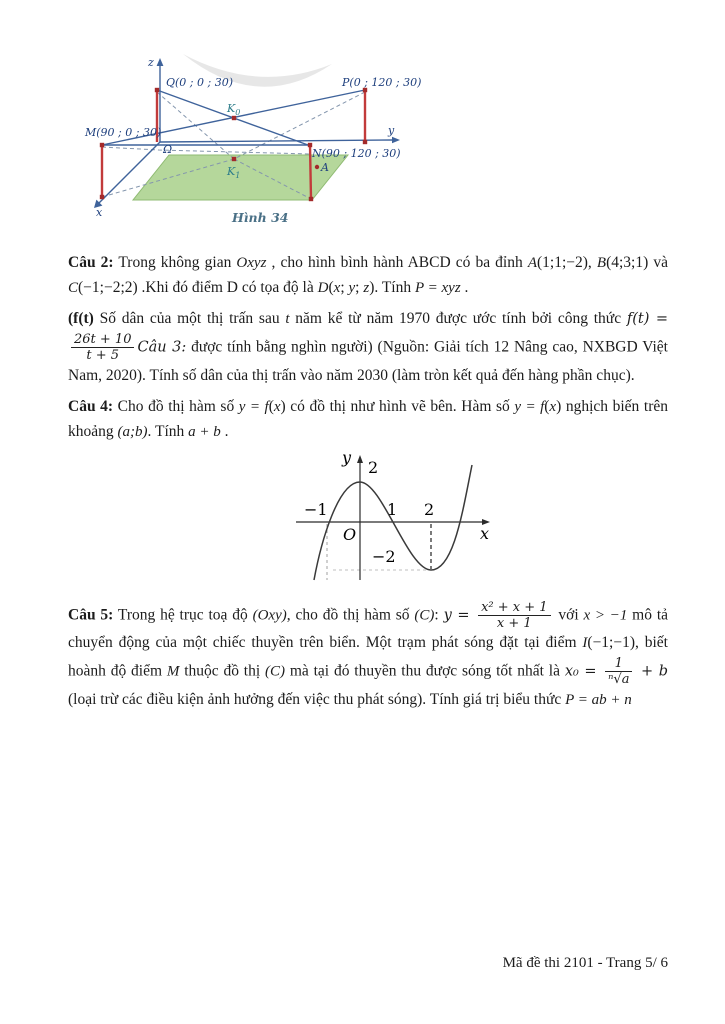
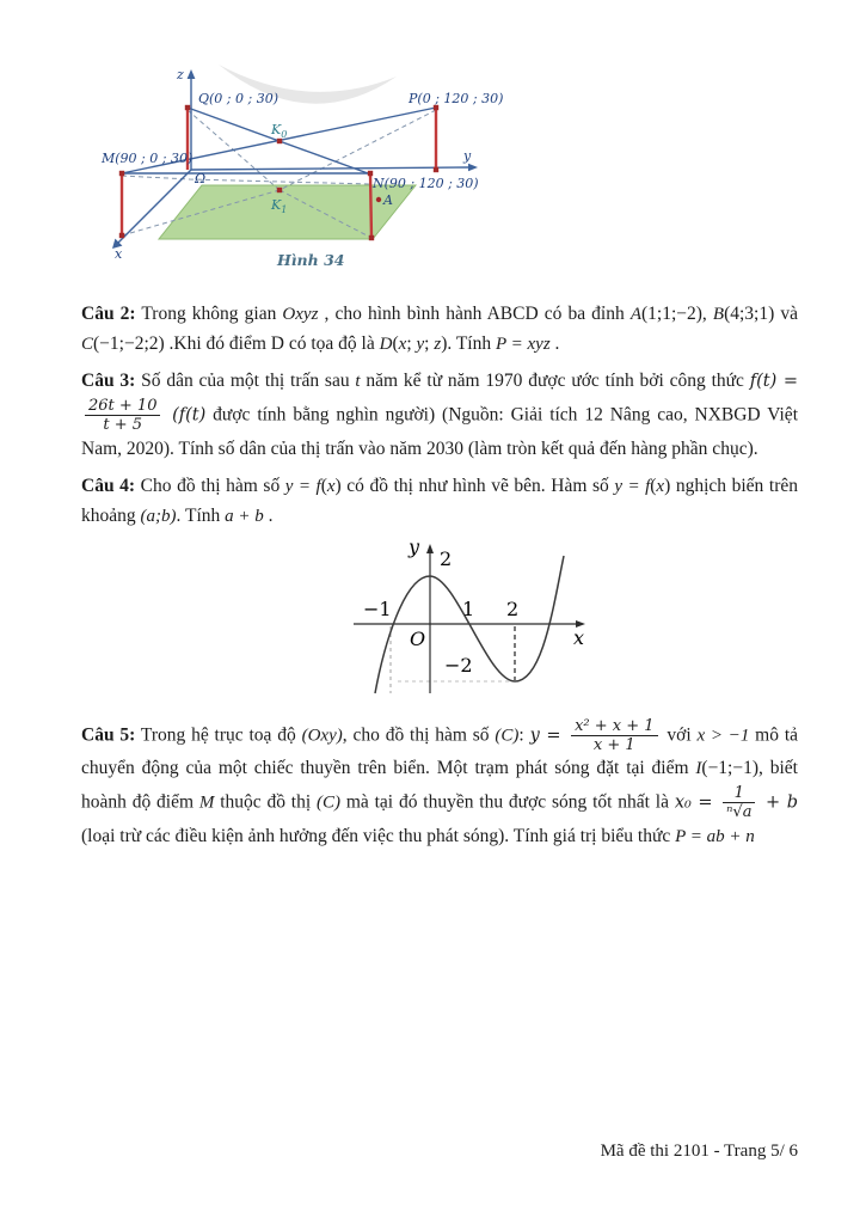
  z
  y
  x
  Q(0 ; 0 ; 30)
  P(0 ; 120 ; 30)
  M(90 ; 0 ; 30)
  N(90 ; 120 ; 30)
  Ω
  A
  K0
  K1
  Hình 34
  Câu 2: Trong không gian Oxyz , cho hình bình hành ABCD có ba đỉnh A(1;1;−2), B(4;3;1) và C(−1;−2;2) .Khi đó điểm D có tọa độ là D(x; y; z). Tính P = xyz .
- (f(t) Số dân của một thị trấn sau t năm kể từ năm 1970 được ước tính bởi công thức f(t) =
+ Câu 3: Số dân của một thị trấn sau t năm kể từ năm 1970 được ước tính bởi công thức f(t) =
  26t + 10
  t + 5
- Câu 3: được tính bằng nghìn người) (Nguồn: Giải tích 12 Nâng cao, NXBGD Việt Nam, 2020). Tính số dân của thị trấn vào năm 2030 (làm tròn kết quả đến hàng phần chục).
+ (f(t) được tính bằng nghìn người) (Nguồn: Giải tích 12 Nâng cao, NXBGD Việt Nam, 2020). Tính số dân của thị trấn vào năm 2030 (làm tròn kết quả đến hàng phần chục).
  Câu 4: Cho đồ thị hàm số y = f(x) có đồ thị như hình vẽ bên. Hàm số y = f(x) nghịch biến trên khoảng (a;b). Tính a + b .
  y
  x
  2
  −1
  1
  2
  O
  −2
  Câu 5: Trong hệ trục toạ độ (Oxy), cho đồ thị hàm số (C): y =
  x² + x + 1
  x + 1
  với x > −1 mô tả chuyển động của một chiếc thuyền trên biển. Một trạm phát sóng đặt tại điểm I(−1;−1), biết hoành độ điểm M thuộc đồ thị (C) mà tại đó thuyền thu được sóng tốt nhất là x₀ =
  1
  ⁿ√a
  + b (loại trừ các điều kiện ảnh hưởng đến việc thu phát sóng). Tính giá trị biểu thức P = ab + n
  Mã đề thi 2101 - Trang 5/ 6
